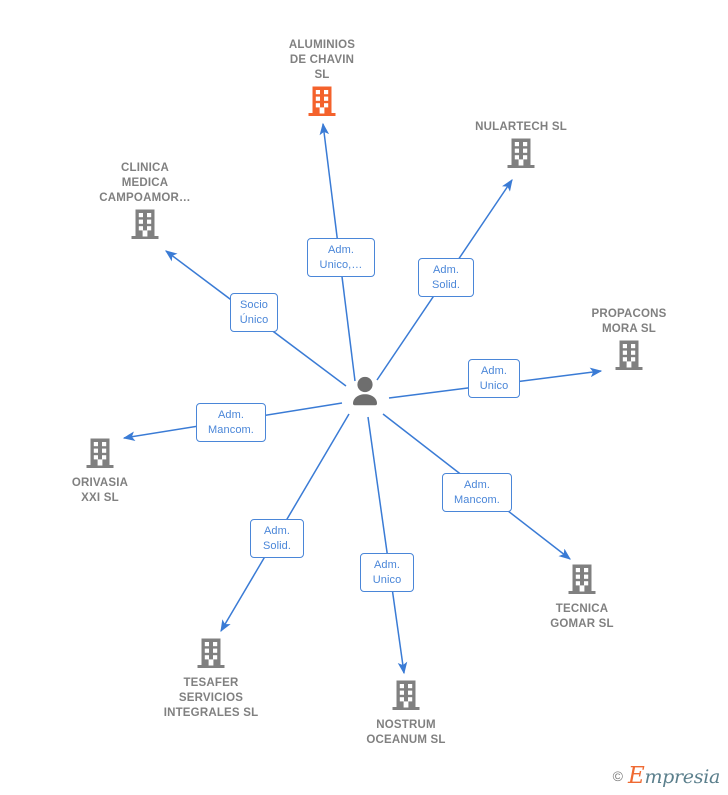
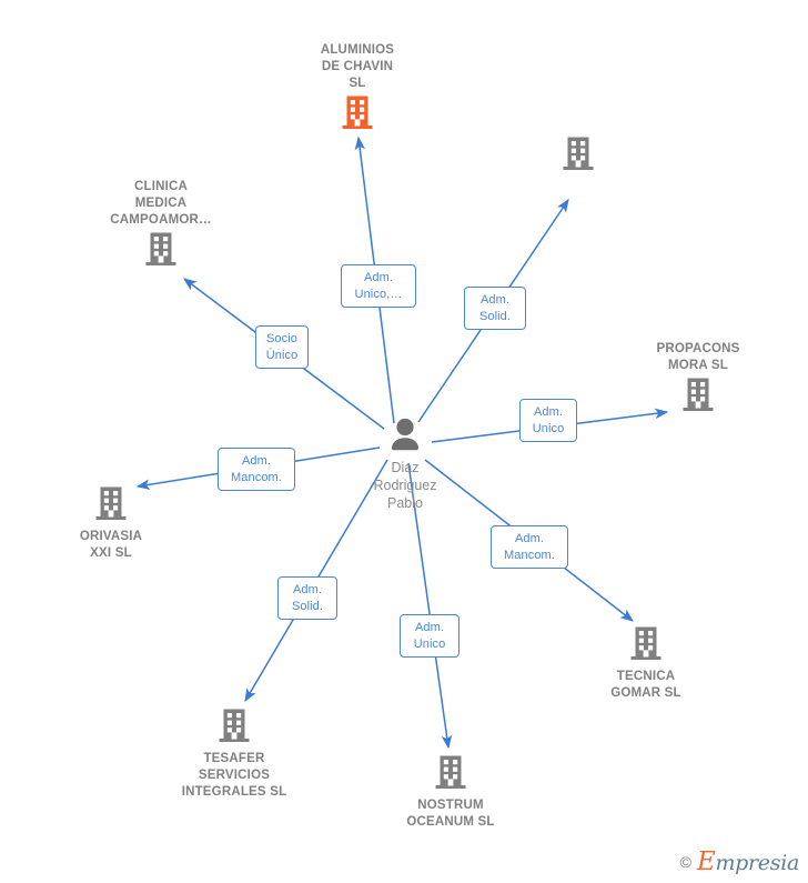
  Adm.
  Unico,…
  Adm.
  Solid.
  Socio
  Único
  Adm.
  Unico
  Adm.
  Mancom.
  Adm.
  Mancom.
  Adm.
  Solid.
  Adm.
  Unico
  ALUMINIOS
  DE CHAVIN
  SL
- NULARTECH SL
  CLINICA
  MEDICA
  CAMPOAMOR…
  PROPACONS
  MORA SL
  ORIVASIA
  XXI SL
  TECNICA
  GOMAR SL
  TESAFER
  SERVICIOS
  INTEGRALES SL
  NOSTRUM
  OCEANUM SL
+ Diaz
+ Rodriguez
+ Pablo
  ©
  Empresia
